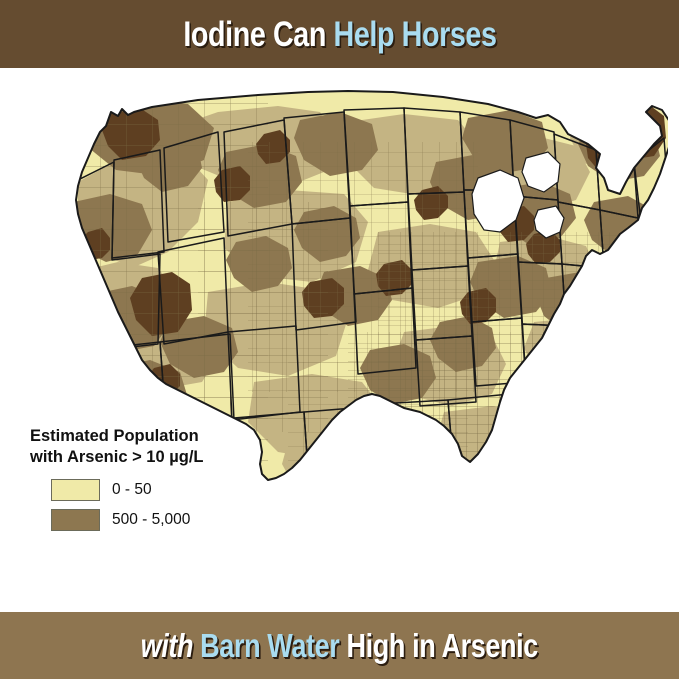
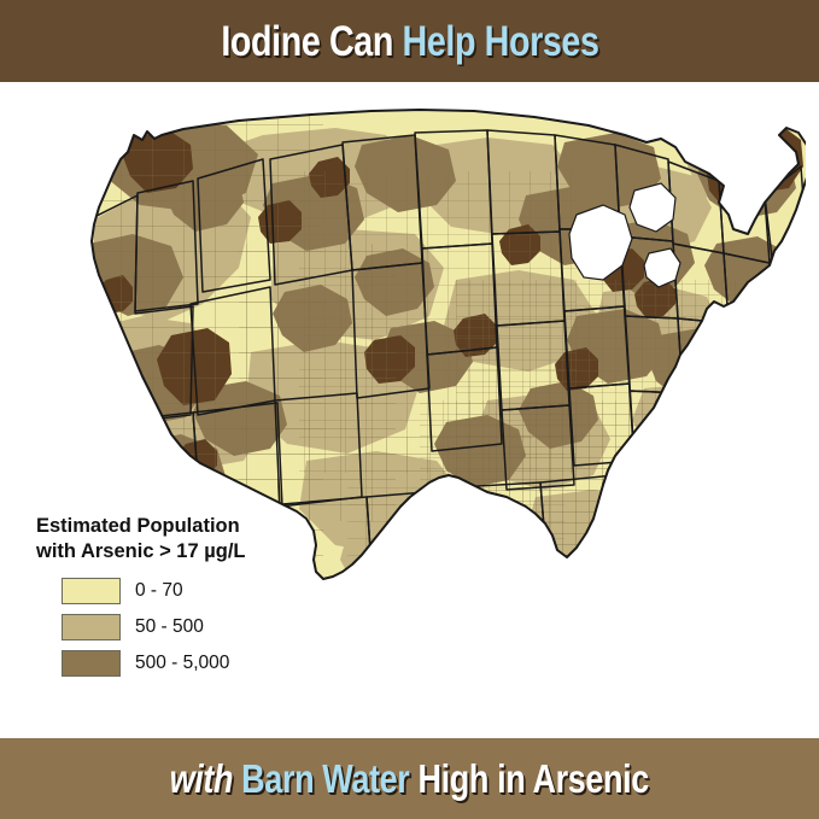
  Iodine Can Help Horses
  Estimated Population
- with Arsenic > 10 µg/L
+ with Arsenic > 17 µg/L
- 0 - 50
+ 0 - 70
+ 50 - 500
  500 - 5,000
  with Barn Water High in Arsenic
